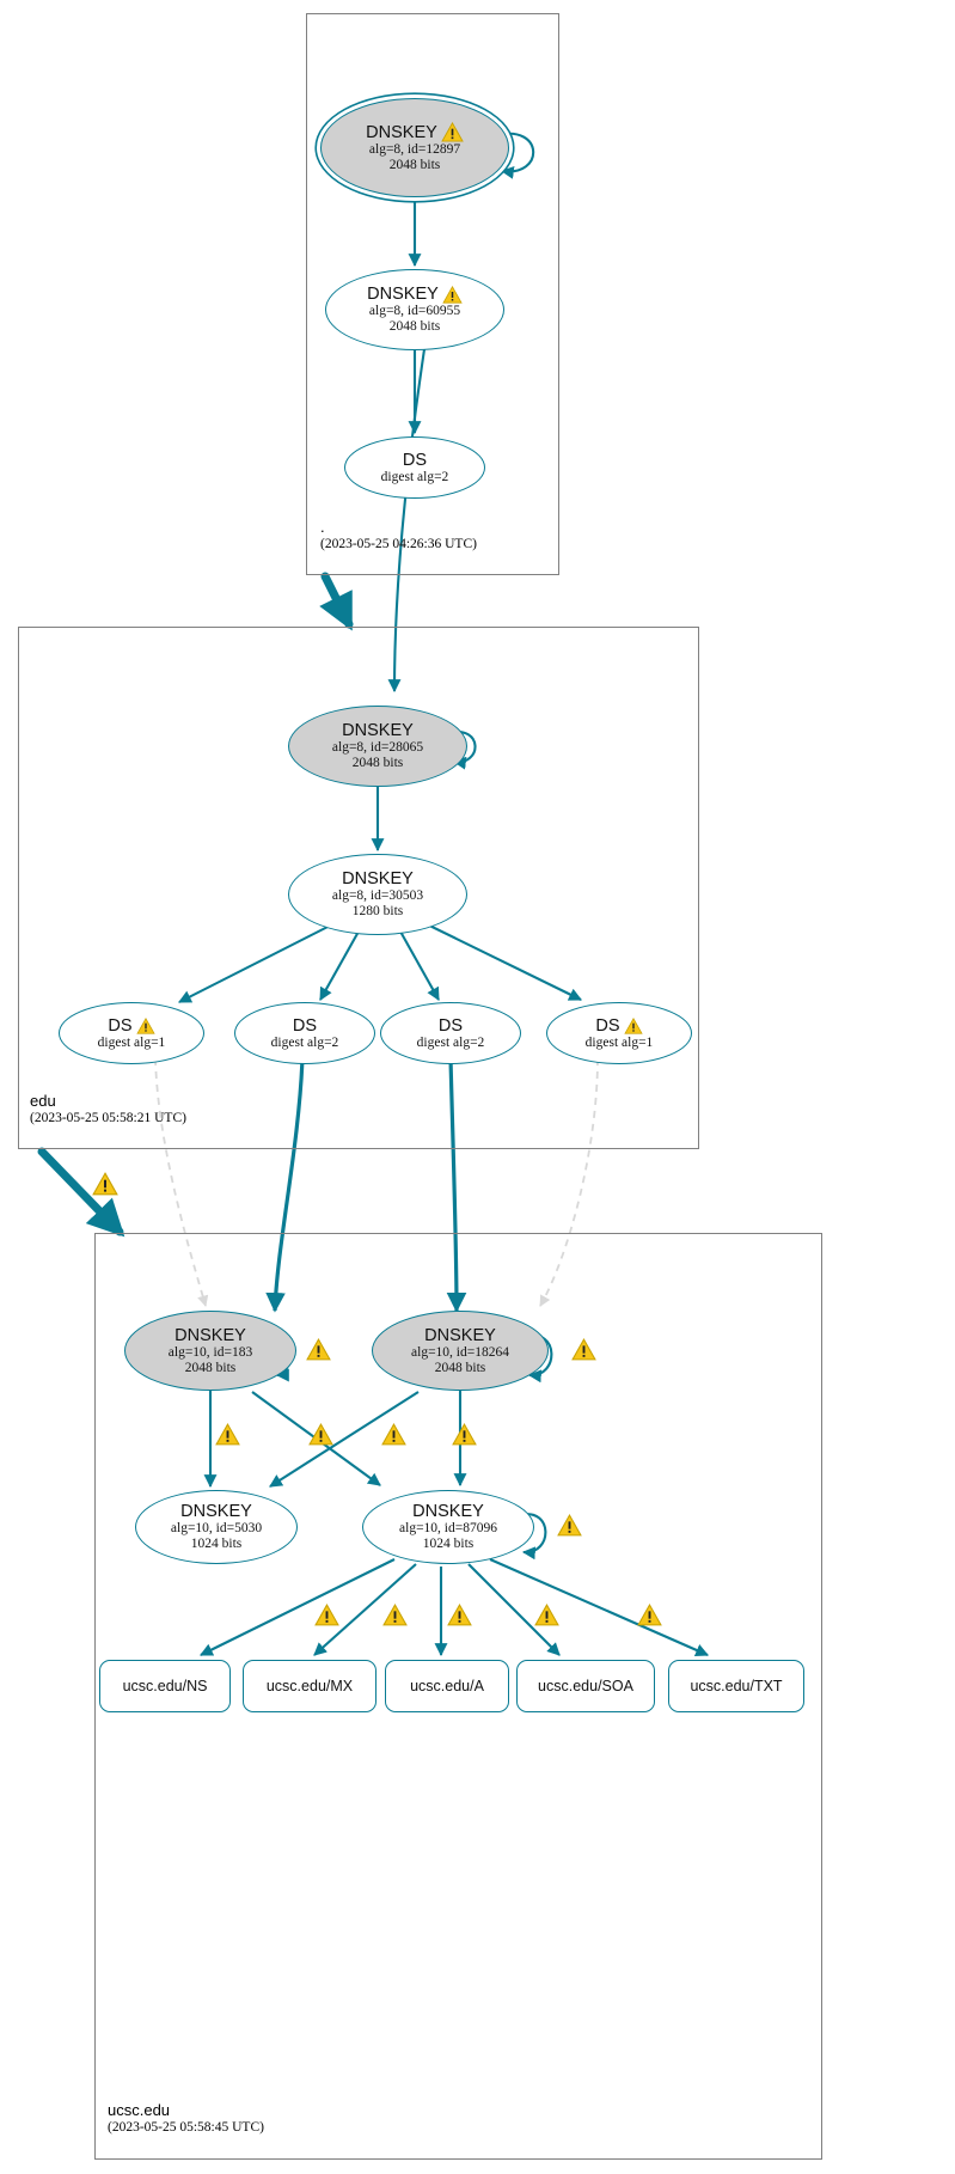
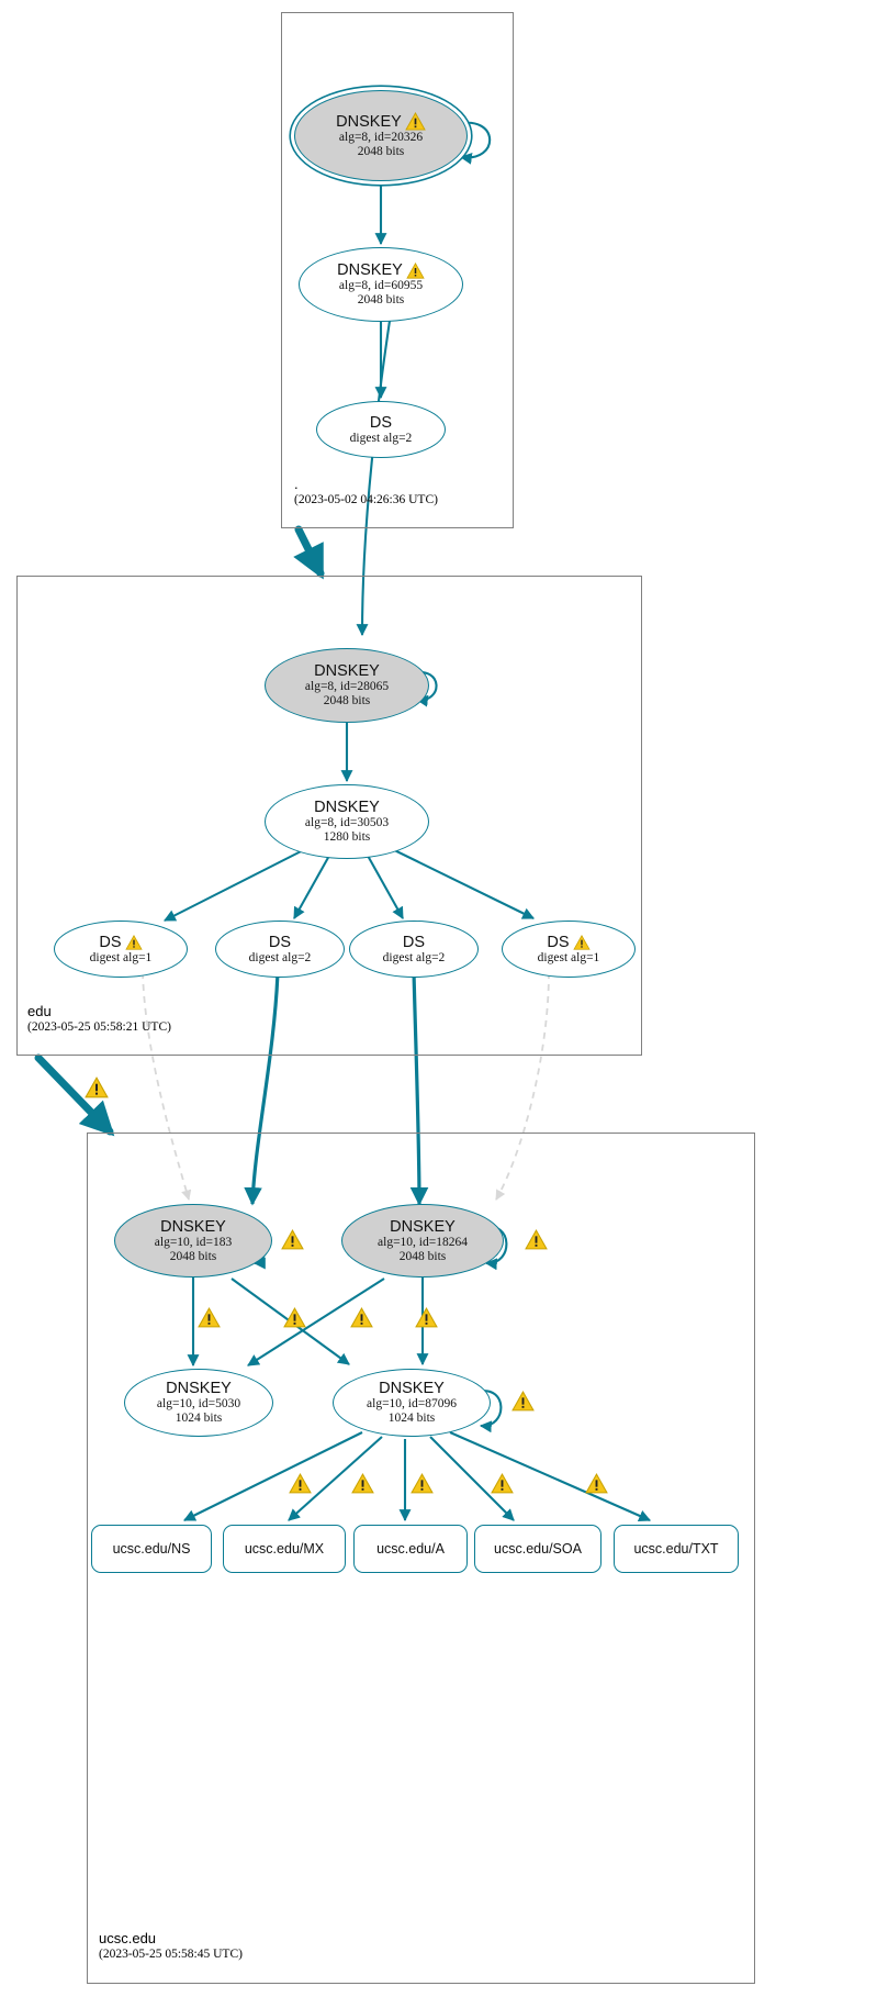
  .
- (2023-05-25 04:26:36 UTC)
+ (2023-05-02 04:26:36 UTC)
  edu
  (2023-05-25 05:58:21 UTC)
  ucsc.edu
  (2023-05-25 05:58:45 UTC)
  DNSKEY
- alg=8, id=12897
+ alg=8, id=20326
  2048 bits
  DNSKEY
  alg=8, id=60955
  2048 bits
  DS
  digest alg=2
  DNSKEY
  alg=8, id=28065
  2048 bits
  DNSKEY
  alg=8, id=30503
  1280 bits
  DS
  digest alg=1
  DS
  digest alg=2
  DS
  digest alg=2
  DS
  digest alg=1
  DNSKEY
  alg=10, id=183
  2048 bits
  DNSKEY
  alg=10, id=18264
  2048 bits
  DNSKEY
  alg=10, id=5030
  1024 bits
  DNSKEY
  alg=10, id=87096
  1024 bits
  ucsc.edu/NS
  ucsc.edu/MX
  ucsc.edu/A
  ucsc.edu/SOA
  ucsc.edu/TXT
